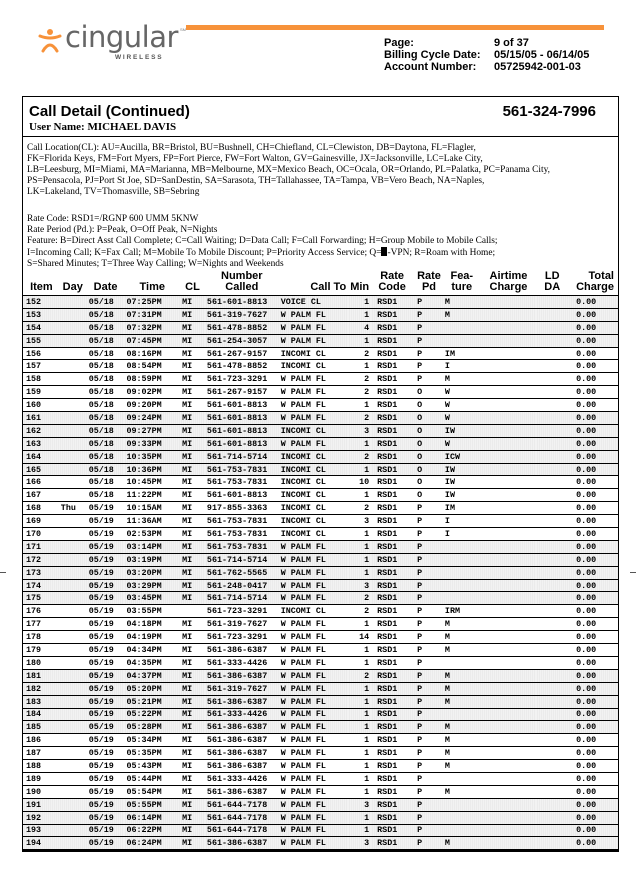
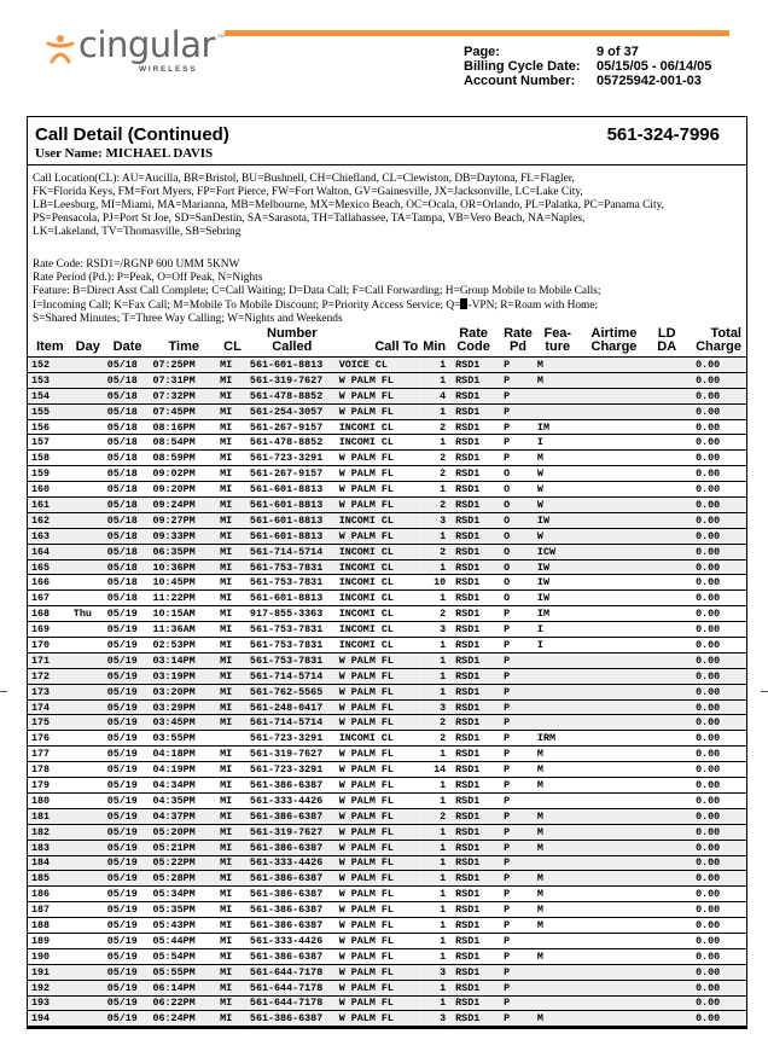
  cingular
  Page:
  9 of 37
  Billing Cycle Date:
  05/15/05 - 06/14/05
  Account Number:
  05725942-001-03
  Call Detail (Continued)
  561-324-7996
  User Name: MICHAEL DAVIS
  Call Location(CL): AU=Aucilla, BR=Bristol, BU=Bushnell, CH=Chiefland, CL=Clewiston, DB=Daytona, FL=Flagler,
  FK=Florida Keys, FM=Fort Myers, FP=Fort Pierce, FW=Fort Walton, GV=Gainesville, JX=Jacksonville, LC=Lake City,
  LB=Leesburg, MI=Miami, MA=Marianna, MB=Melbourne, MX=Mexico Beach, OC=Ocala, OR=Orlando, PL=Palatka, PC=Panama City,
  PS=Pensacola, PJ=Port St Joe, SD=SanDestin, SA=Sarasota, TH=Tallahassee, TA=Tampa, VB=Vero Beach, NA=Naples,
  LK=Lakeland, TV=Thomasville, SB=Sebring
  Rate Code: RSD1=/RGNP 600 UMM 5KNW
  Rate Period (Pd.): P=Peak, O=Off Peak, N=Nights
  Feature: B=Direct Asst Call Complete; C=Call Waiting; D=Data Call; F=Call Forwarding; H=Group Mobile to Mobile Calls;
  I=Incoming Call; K=Fax Call; M=Mobile To Mobile Discount; P=Priority Access Service; Q= -VPN; R=Roam with Home;
  S=Shared Minutes; T=Three Way Calling; W=Nights and Weekends
  Item	Day	Date	Time	CL	NumberCalled	Call To	Min	RateCode	RatePd	Fea-ture	AirtimeCharge	LDDA	TotalCharge
  152		05/18	07:25PM	MI	561-601-8813	VOICE CL	1	RSD1	P	M			0.00
  153		05/18	07:31PM	MI	561-319-7627	W PALM FL	1	RSD1	P	M			0.00
  154		05/18	07:32PM	MI	561-478-8852	W PALM FL	4	RSD1	P				0.00
  155		05/18	07:45PM	MI	561-254-3057	W PALM FL	1	RSD1	P				0.00
  156		05/18	08:16PM	MI	561-267-9157	INCOMI CL	2	RSD1	P	IM			0.00
  157		05/18	08:54PM	MI	561-478-8852	INCOMI CL	1	RSD1	P	I			0.00
  158		05/18	08:59PM	MI	561-723-3291	W PALM FL	2	RSD1	P	M			0.00
  159		05/18	09:02PM	MI	561-267-9157	W PALM FL	2	RSD1	O	W			0.00
  160		05/18	09:20PM	MI	561-601-8813	W PALM FL	1	RSD1	O	W			0.00
  161		05/18	09:24PM	MI	561-601-8813	W PALM FL	2	RSD1	O	W			0.00
  162		05/18	09:27PM	MI	561-601-8813	INCOMI CL	3	RSD1	O	IW			0.00
  163		05/18	09:33PM	MI	561-601-8813	W PALM FL	1	RSD1	O	W			0.00
- 164		05/18	10:35PM	MI	561-714-5714	INCOMI CL	2	RSD1	O	ICW			0.00
+ 164		05/18	06:35PM	MI	561-714-5714	INCOMI CL	2	RSD1	O	ICW			0.00
  165		05/18	10:36PM	MI	561-753-7831	INCOMI CL	1	RSD1	O	IW			0.00
  166		05/18	10:45PM	MI	561-753-7831	INCOMI CL	10	RSD1	O	IW			0.00
  167		05/18	11:22PM	MI	561-601-8813	INCOMI CL	1	RSD1	O	IW			0.00
  168	Thu	05/19	10:15AM	MI	917-855-3363	INCOMI CL	2	RSD1	P	IM			0.00
  169		05/19	11:36AM	MI	561-753-7831	INCOMI CL	3	RSD1	P	I			0.00
  170		05/19	02:53PM	MI	561-753-7831	INCOMI CL	1	RSD1	P	I			0.00
  171		05/19	03:14PM	MI	561-753-7831	W PALM FL	1	RSD1	P				0.00
  172		05/19	03:19PM	MI	561-714-5714	W PALM FL	1	RSD1	P				0.00
  173		05/19	03:20PM	MI	561-762-5565	W PALM FL	1	RSD1	P				0.00
  174		05/19	03:29PM	MI	561-248-0417	W PALM FL	3	RSD1	P				0.00
  175		05/19	03:45PM	MI	561-714-5714	W PALM FL	2	RSD1	P				0.00
  176		05/19	03:55PM		561-723-3291	INCOMI CL	2	RSD1	P	IRM			0.00
  177		05/19	04:18PM	MI	561-319-7627	W PALM FL	1	RSD1	P	M			0.00
  178		05/19	04:19PM	MI	561-723-3291	W PALM FL	14	RSD1	P	M			0.00
  179		05/19	04:34PM	MI	561-386-6387	W PALM FL	1	RSD1	P	M			0.00
  180		05/19	04:35PM	MI	561-333-4426	W PALM FL	1	RSD1	P				0.00
  181		05/19	04:37PM	MI	561-386-6387	W PALM FL	2	RSD1	P	M			0.00
  182		05/19	05:20PM	MI	561-319-7627	W PALM FL	1	RSD1	P	M			0.00
  183		05/19	05:21PM	MI	561-386-6387	W PALM FL	1	RSD1	P	M			0.00
  184		05/19	05:22PM	MI	561-333-4426	W PALM FL	1	RSD1	P				0.00
  185		05/19	05:28PM	MI	561-386-6387	W PALM FL	1	RSD1	P	M			0.00
  186		05/19	05:34PM	MI	561-386-6387	W PALM FL	1	RSD1	P	M			0.00
  187		05/19	05:35PM	MI	561-386-6387	W PALM FL	1	RSD1	P	M			0.00
  188		05/19	05:43PM	MI	561-386-6387	W PALM FL	1	RSD1	P	M			0.00
  189		05/19	05:44PM	MI	561-333-4426	W PALM FL	1	RSD1	P				0.00
  190		05/19	05:54PM	MI	561-386-6387	W PALM FL	1	RSD1	P	M			0.00
  191		05/19	05:55PM	MI	561-644-7178	W PALM FL	3	RSD1	P				0.00
  192		05/19	06:14PM	MI	561-644-7178	W PALM FL	1	RSD1	P				0.00
  193		05/19	06:22PM	MI	561-644-7178	W PALM FL	1	RSD1	P				0.00
  194		05/19	06:24PM	MI	561-386-6387	W PALM FL	3	RSD1	P	M			0.00
